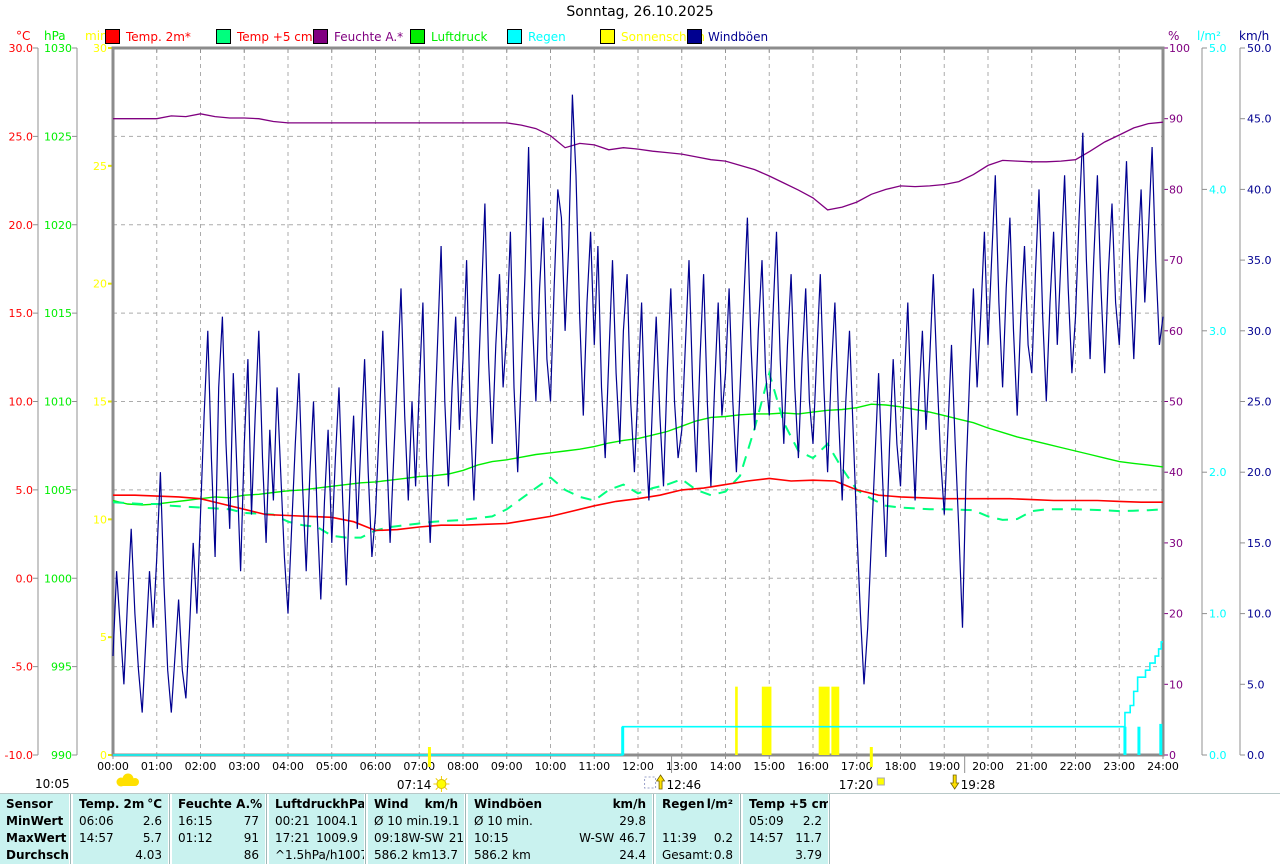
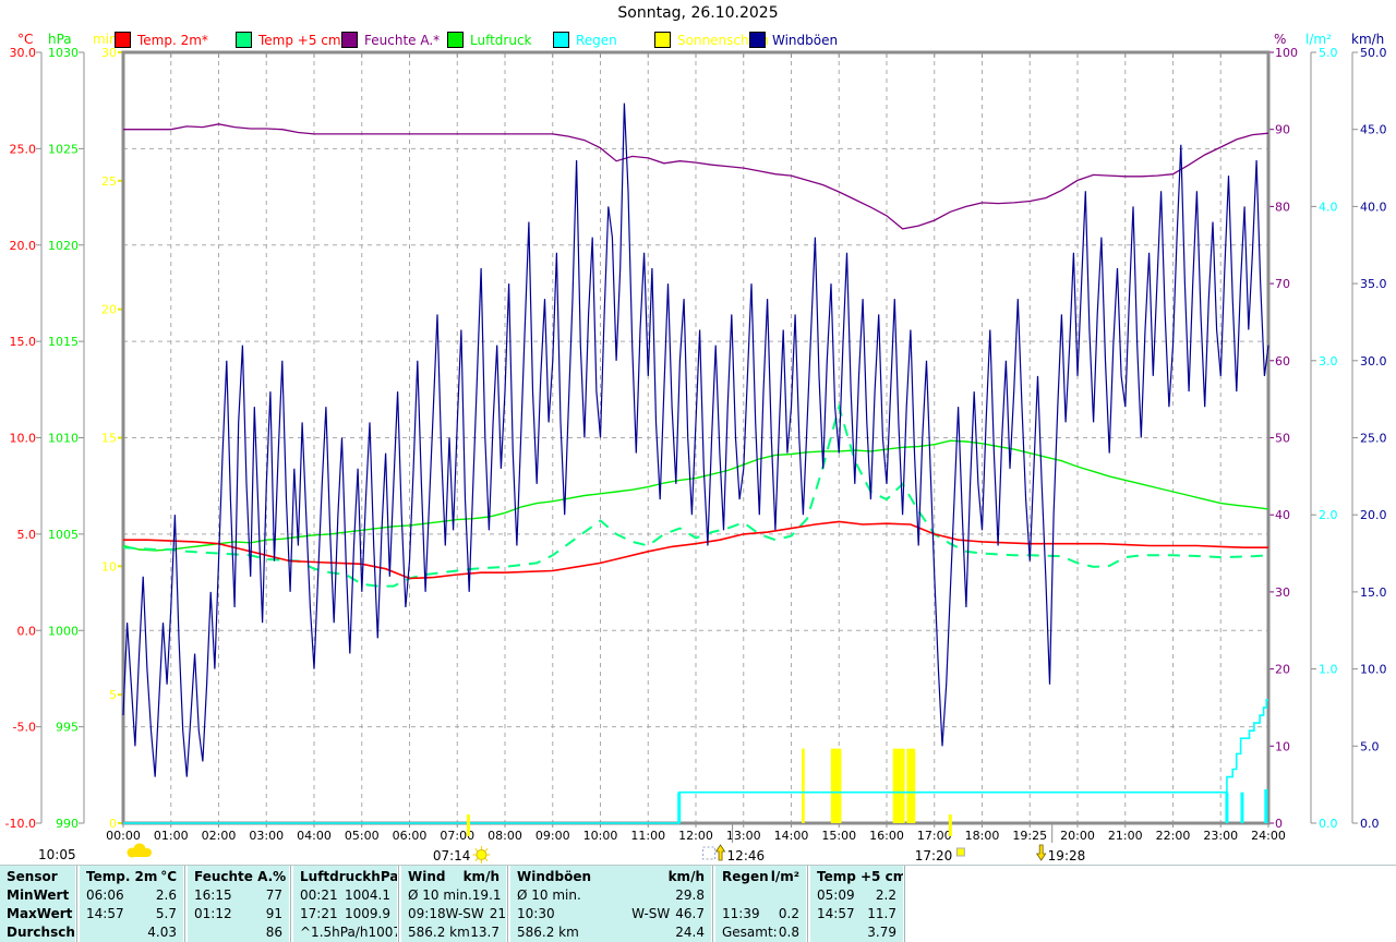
  °C
  30.0
  25.0
  20.0
  15.0
  10.0
  5.0
  0.0
  -5.0
  -10.0
  hPa
  1030
  1025
  1020
  1015
  1010
  1005
  1000
  995
  990
  min
  30
  25
  20
  15
  10
  5
  0
  %
  100
  90
  80
  70
  60
  50
  40
  30
  20
  10
  0
  l/m²
  5.0
  4.0
  3.0
  2.0
  1.0
  0.0
  km/h
  50.0
  45.0
  40.0
  35.0
  30.0
  25.0
  20.0
  15.0
  10.0
  5.0
  0.0
  00:00
  01:00
  02:00
  03:00
  04:00
  05:00
  06:00
  07:00
  08:00
  09:00
  10:00
  11:00
  12:00
  13:00
  14:00
  15:00
  16:00
  17:00
  18:00
- 19:00
+ 19:25
  20:00
  21:00
  22:00
  23:00
  24:00
  07:14
  12:46
  17:20
  19:28
  10:05
  Sonntag, 26.10.2025
  Temp. 2m*
  Temp +5 cm
  Feuchte A.*
  Luftdruck
  Regen
  Sonnensch
  Windböen
  Sensor
  MinWert
  MaxWert
  Temp. 2m
  °C
  06:06
  2.6
  14:57
  5.7
  4.03
  Feuchte A.
  %
  16:15
  77
  01:12
  91
  86
  Luftdruck
  hPa
  00:21
  1004.1
  17:21
  1009.9
  ^1.5hPa/h
  Wind
  km/h
  Ø 10 min.
  19.1
  09:18
  W-SW
  586.2 km
  13.7
  Windböen
  km/h
  Ø 10 min.
  29.8
- 10:15
+ 10:30
  W-SW
  46.7
  586.2 km
  24.4
  Regen
  l/m²
  11:39
  0.2
  Gesamt:
  0.8
  Temp +5 cm
  05:09
  2.2
  14:57
  11.7
  3.79
